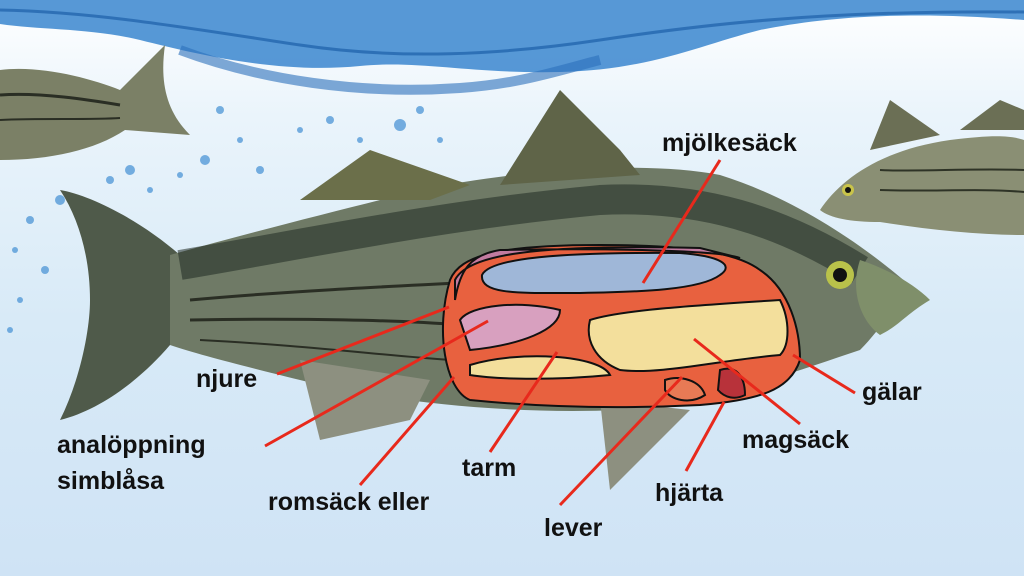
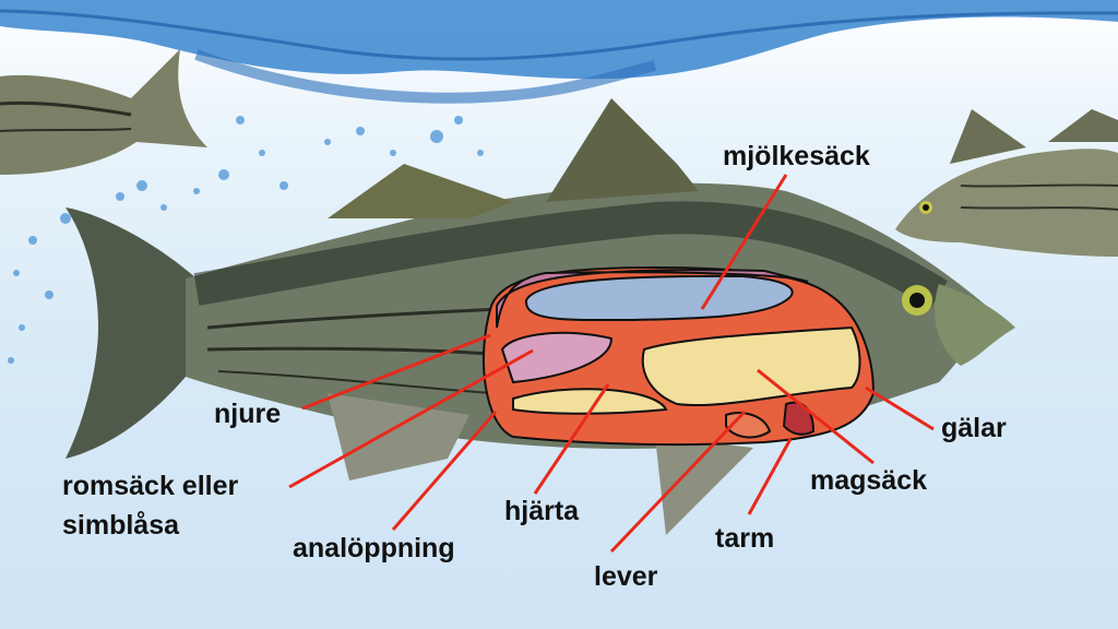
  mjölkesäck
  njure
- analöppning
+ romsäck eller
  simblåsa
- romsäck eller
+ analöppning
- tarm
+ hjärta
  lever
- hjärta
+ tarm
  magsäck
  gälar
